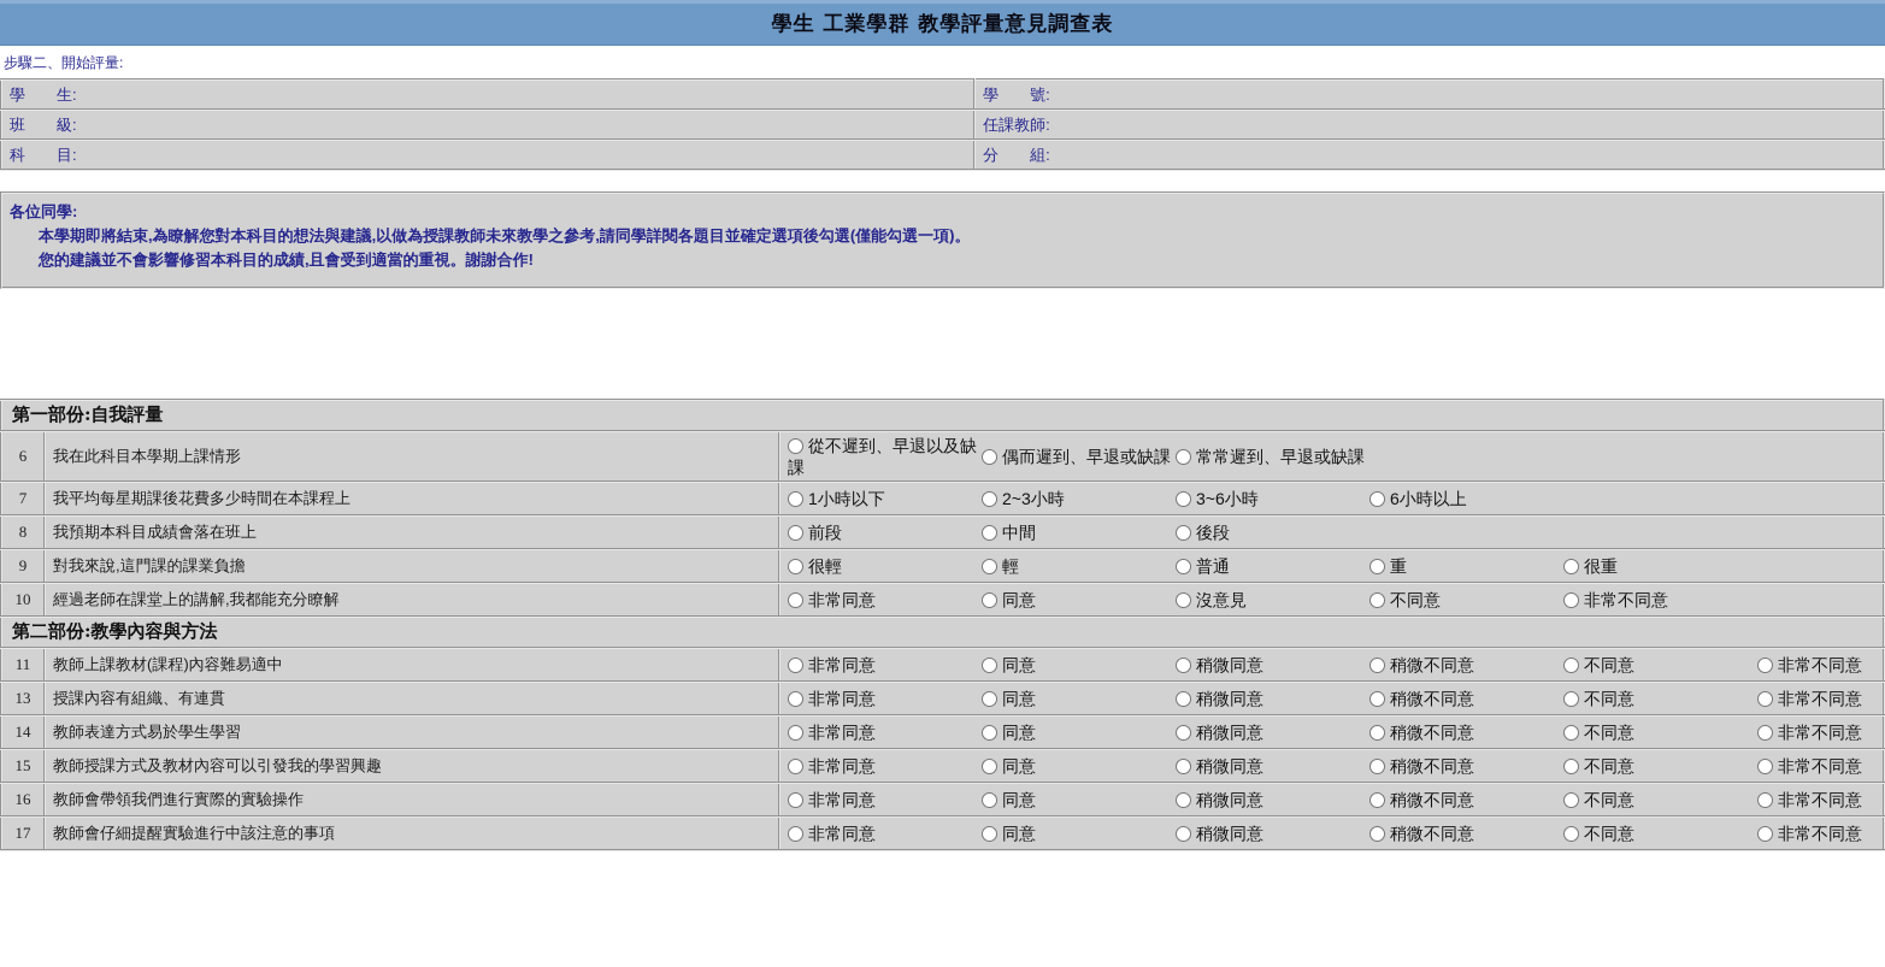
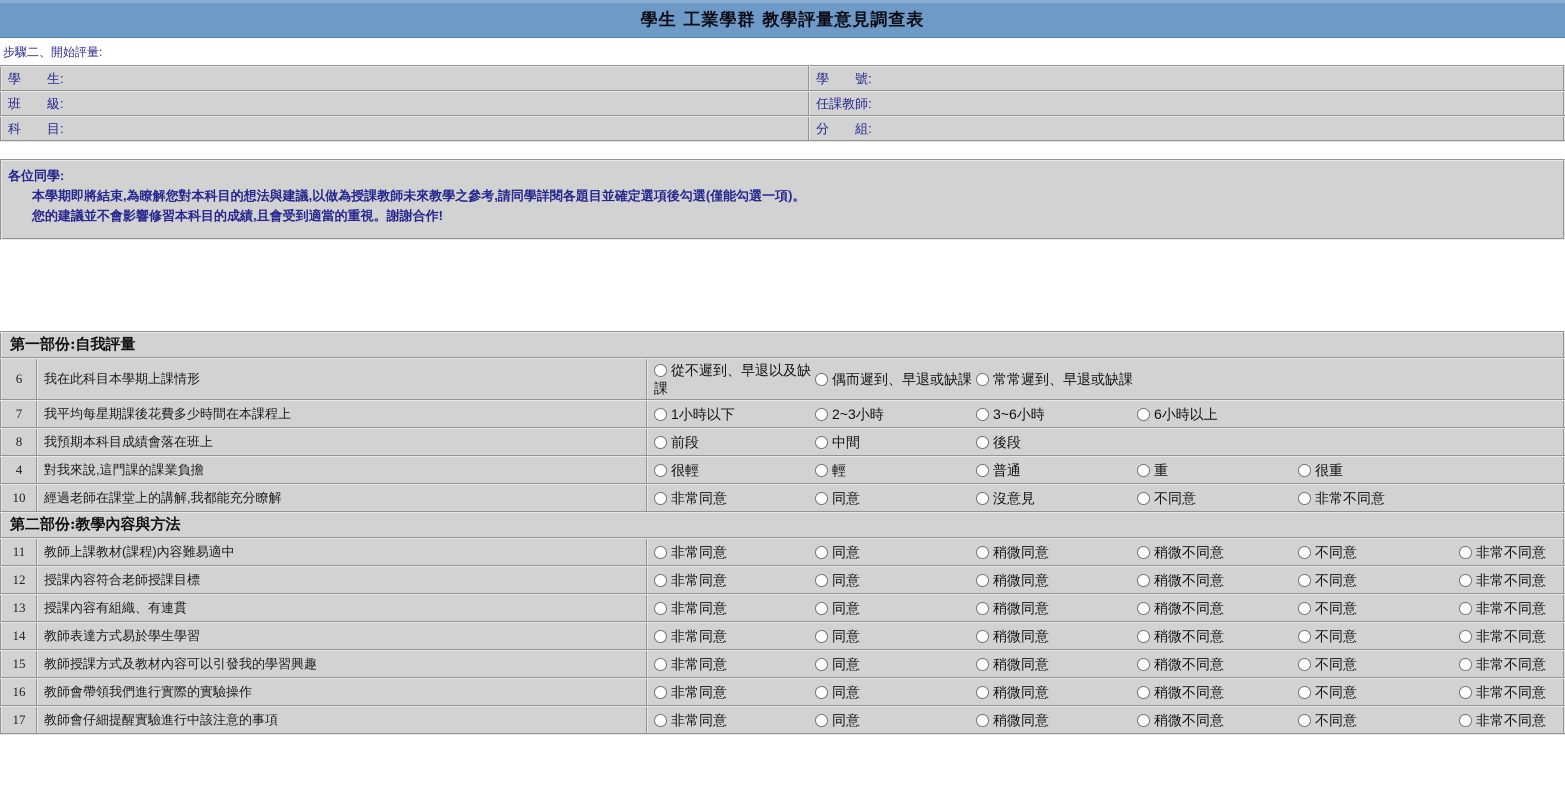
  學生 工業學群 教學評量意見調查表
  步驟二、開始評量:
  學 生:	學 號:
  班 級:	任課教師:
  科 目:	分 組:
  各位同學:
  本學期即將結束,為瞭解您對本科目的想法與建議,以做為授課教師未來教學之參考,請同學詳閱各題目並確定選項後勾選(僅能勾選一項)。
  您的建議並不會影響修習本科目的成績,且會受到適當的重視。謝謝合作!
  第一部份:自我評量
  6	我在此科目本學期上課情形	從不遲到、早退以及缺課偶而遲到、早退或缺課 常常遲到、早退或缺課
  7	我平均每星期課後花費多少時間在本課程上	1小時以下 2~3小時 3~6小時 6小時以上
  8	我預期本科目成績會落在班上	前段 中間 後段
- 9	對我來說,這門課的課業負擔	很輕 輕 普通 重 很重
+ 4	對我來說,這門課的課業負擔	很輕 輕 普通 重 很重
  10	經過老師在課堂上的講解,我都能充分瞭解	非常同意 同意 沒意見 不同意 非常不同意
  第二部份:教學內容與方法
  11	教師上課教材(課程)內容難易適中	非常同意 同意 稍微同意 稍微不同意 不同意 非常不同意
+ 12	授課內容符合老師授課目標	非常同意 同意 稍微同意 稍微不同意 不同意 非常不同意
  13	授課內容有組織、有連貫	非常同意 同意 稍微同意 稍微不同意 不同意 非常不同意
  14	教師表達方式易於學生學習	非常同意 同意 稍微同意 稍微不同意 不同意 非常不同意
  15	教師授課方式及教材內容可以引發我的學習興趣	非常同意 同意 稍微同意 稍微不同意 不同意 非常不同意
  16	教師會帶領我們進行實際的實驗操作	非常同意 同意 稍微同意 稍微不同意 不同意 非常不同意
  17	教師會仔細提醒實驗進行中該注意的事項	非常同意 同意 稍微同意 稍微不同意 不同意 非常不同意
